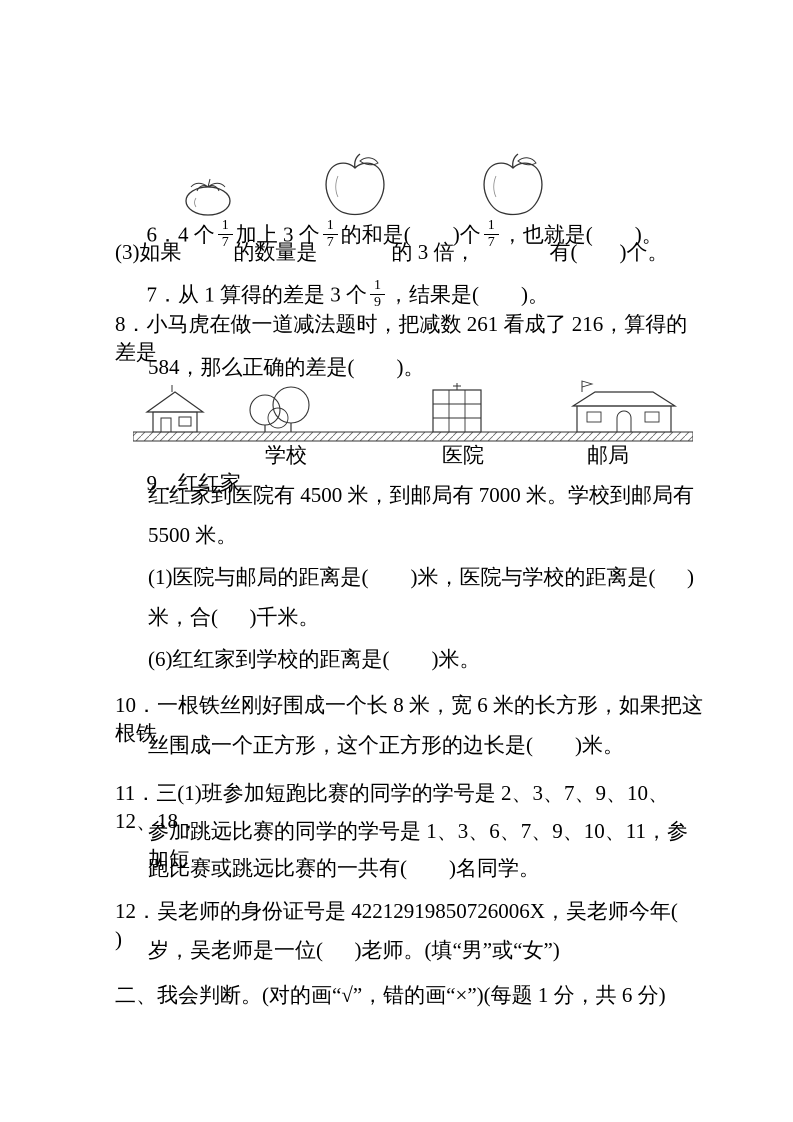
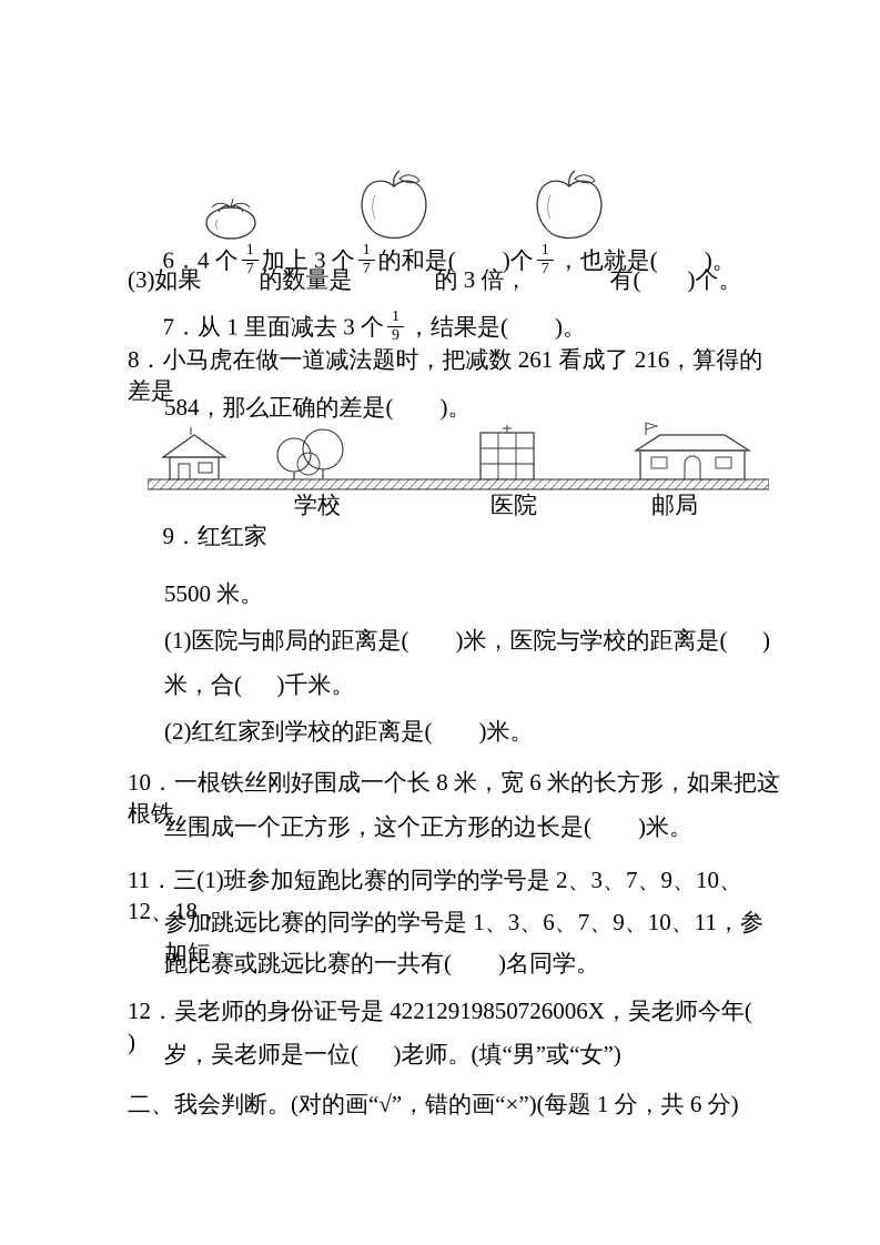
  (3)如果
  的数量是
  的 3 倍，
  有( )个。
  6．4 个
  1
  7
  加上 3 个
  1
  7
  的和是( )个
  1
  7
  ，也就是( )。
- 7．从 1 算得的差是 3 个
+ 7．从 1 里面减去 3 个
  1
  9
  ，结果是( )。
  8．小马虎在做一道减法题时，把减数 261 看成了 216，算得的差是
  584，那么正确的差是( )。
  9．红红家
  学校
  医院
  邮局
- 红红家到医院有 4500 米，到邮局有 7000 米。学校到邮局有
  5500 米。
  (1)医院与邮局的距离是( )米，医院与学校的距离是( )
  米，合( )千米。
- (6)红红家到学校的距离是( )米。
+ (2)红红家到学校的距离是( )米。
  10．一根铁丝刚好围成一个长 8 米，宽 6 米的长方形，如果把这根铁
  丝围成一个正方形，这个正方形的边长是( )米。
  11．三(1)班参加短跑比赛的同学的学号是 2、3、7、9、10、12、18，
  参加跳远比赛的同学的学号是 1、3、6、7、9、10、11，参加短
  跑比赛或跳远比赛的一共有( )名同学。
  12．吴老师的身份证号是 42212919850726006X，吴老师今年( )
  岁，吴老师是一位( )老师。(填“男”或“女”)
  二、我会判断。(对的画“√”，错的画“×”)(每题 1 分，共 6 分)
